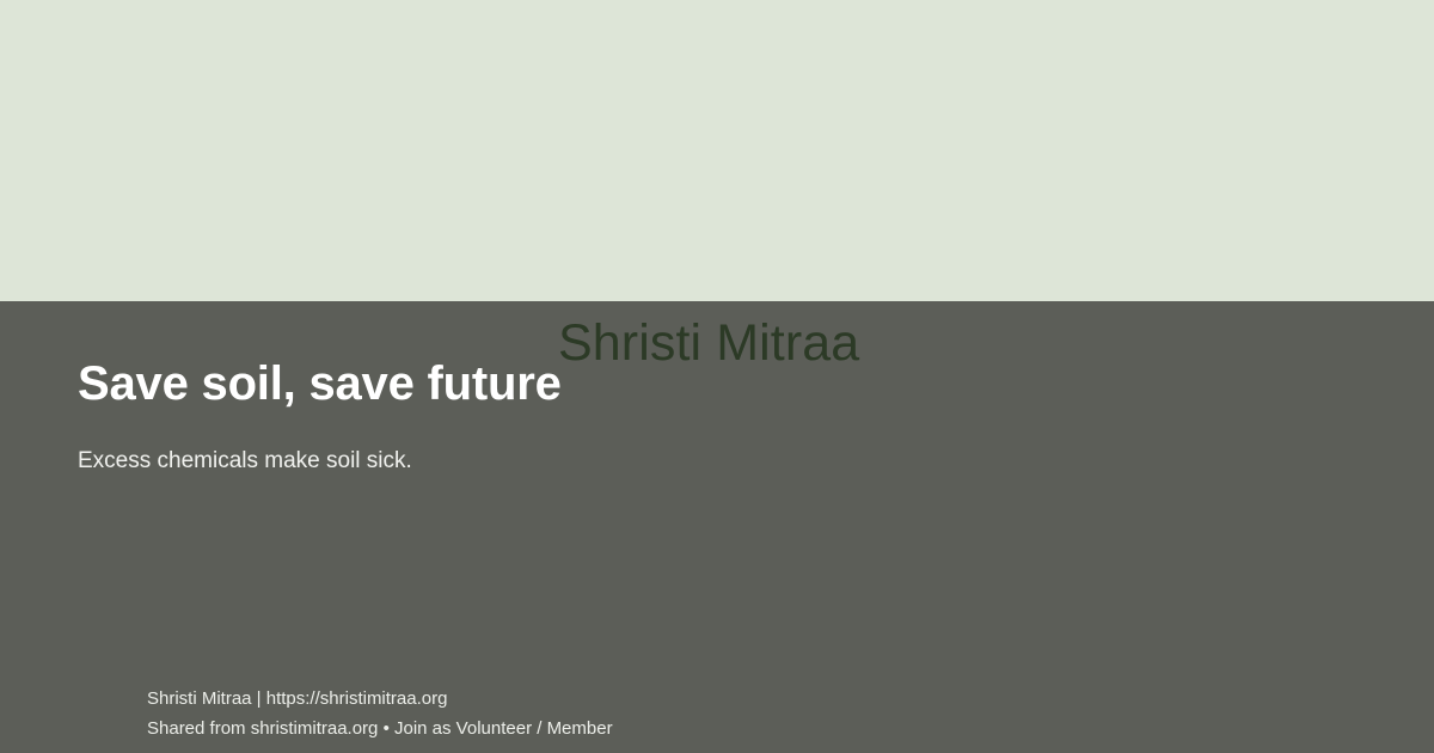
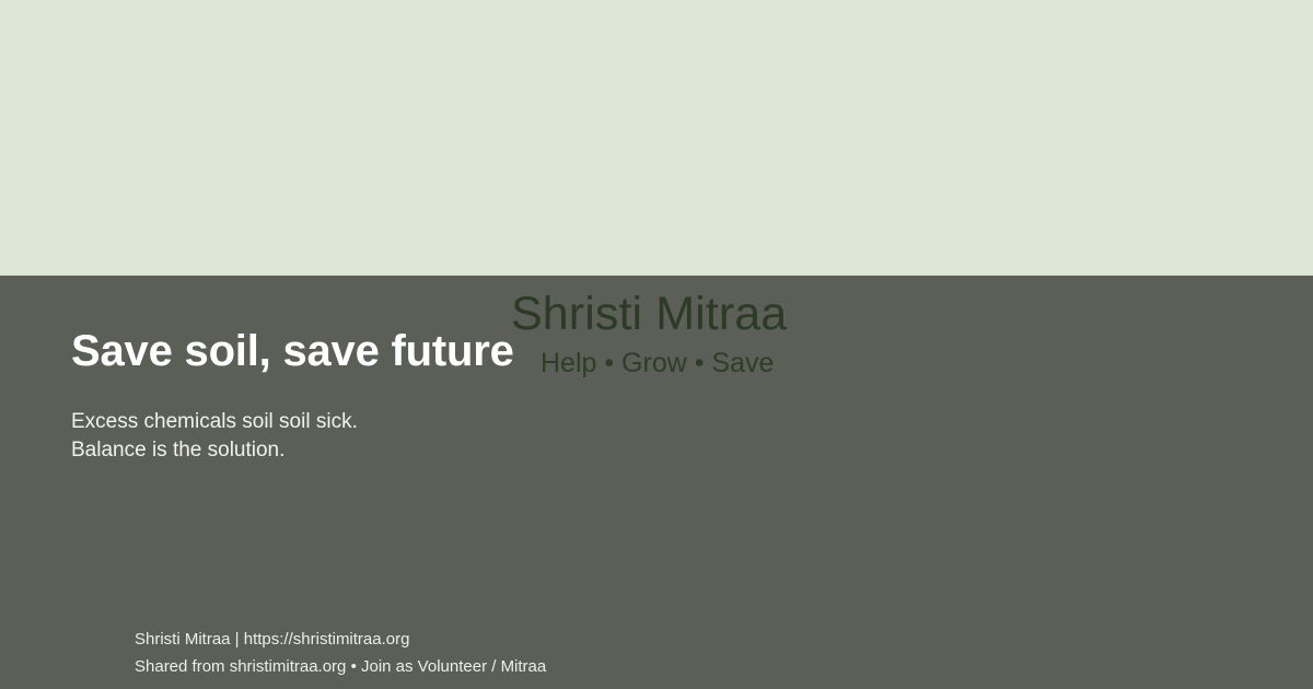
  Shristi Mitraa
+ Help • Grow • Save
  Save soil, save future
- Excess chemicals make soil sick.
+ Excess chemicals soil soil sick.
+ Balance is the solution.
  Shristi Mitraa | https://shristimitraa.org
- Shared from shristimitraa.org • Join as Volunteer / Member
+ Shared from shristimitraa.org • Join as Volunteer / Mitraa
